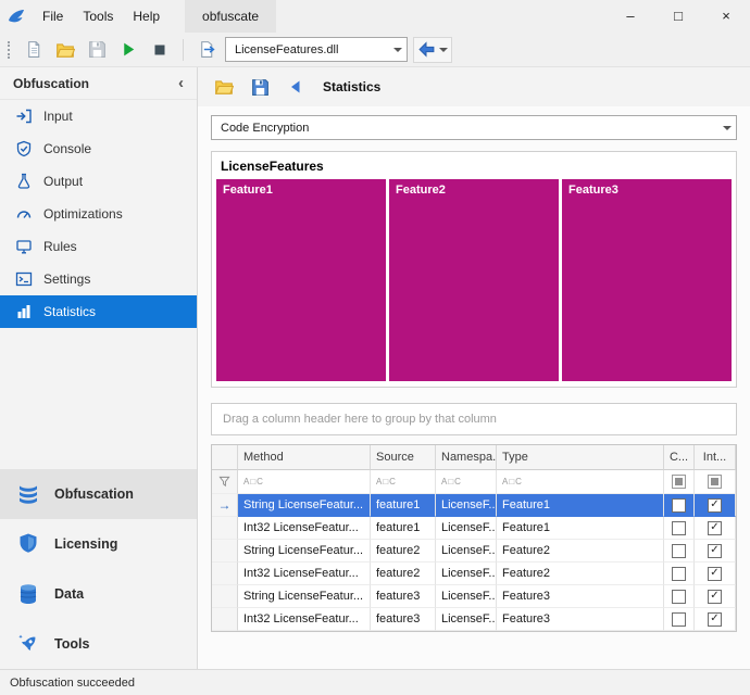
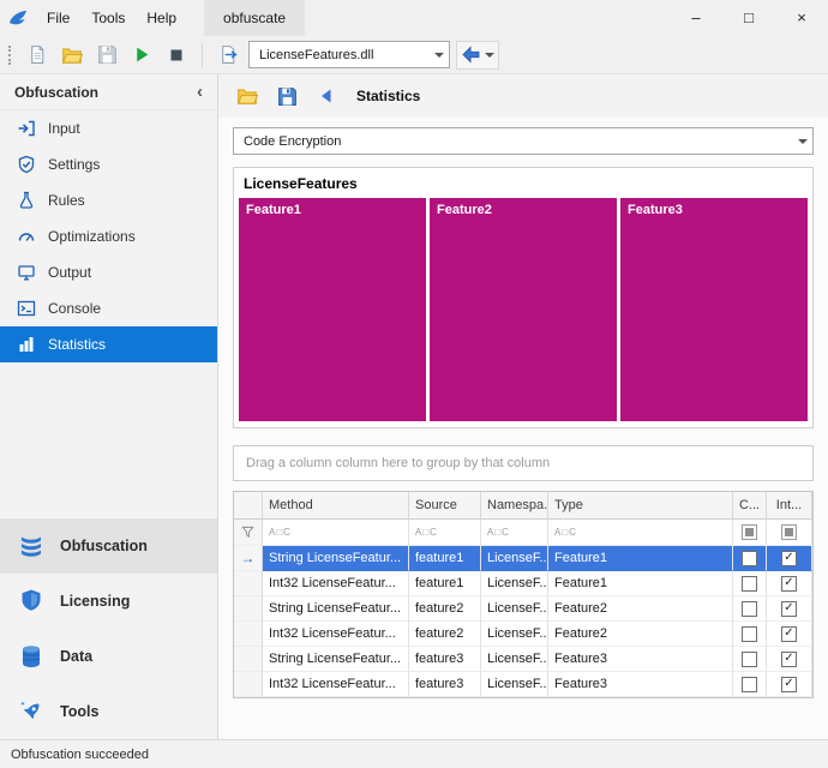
  File
  Tools
  Help
  obfuscate
  –
  □
  ×
  LicenseFeatures.dll
  Obfuscation
  ‹
  Input
- Console
+ Settings
- Output
+ Rules
  Optimizations
- Rules
+ Output
- Settings
+ Console
  Statistics
  Obfuscation
  Licensing
  Data
  Tools
  Statistics
  Code Encryption
  LicenseFeatures
  Feature1
  Feature2
  Feature3
- Drag a column header here to group by that column
+ Drag a column column here to group by that column
  Method
  Source
  Namespa.
  Type
  C...
  Int...
  A□C
  A□C
  A□C
  A□C
  →
  String LicenseFeatur...
  feature1
  LicenseF..
  Feature1
  ✓
  Int32 LicenseFeatur...
  feature1
  LicenseF..
  Feature1
  ✓
  String LicenseFeatur...
  feature2
  LicenseF..
  Feature2
  ✓
  Int32 LicenseFeatur...
  feature2
  LicenseF..
  Feature2
  ✓
  String LicenseFeatur...
  feature3
  LicenseF..
  Feature3
  ✓
  Int32 LicenseFeatur...
  feature3
  LicenseF..
  Feature3
  ✓
  Obfuscation succeeded
